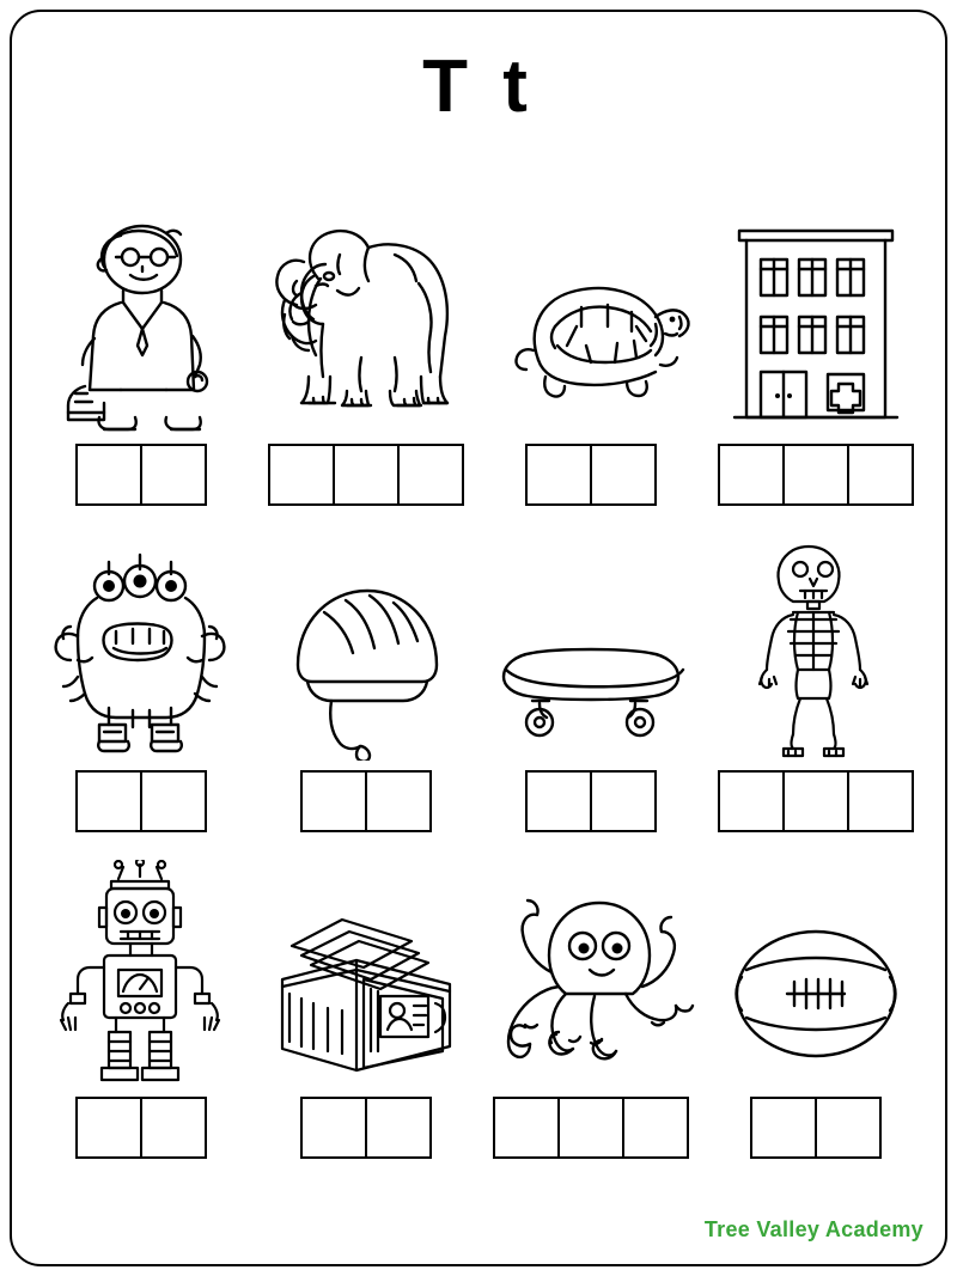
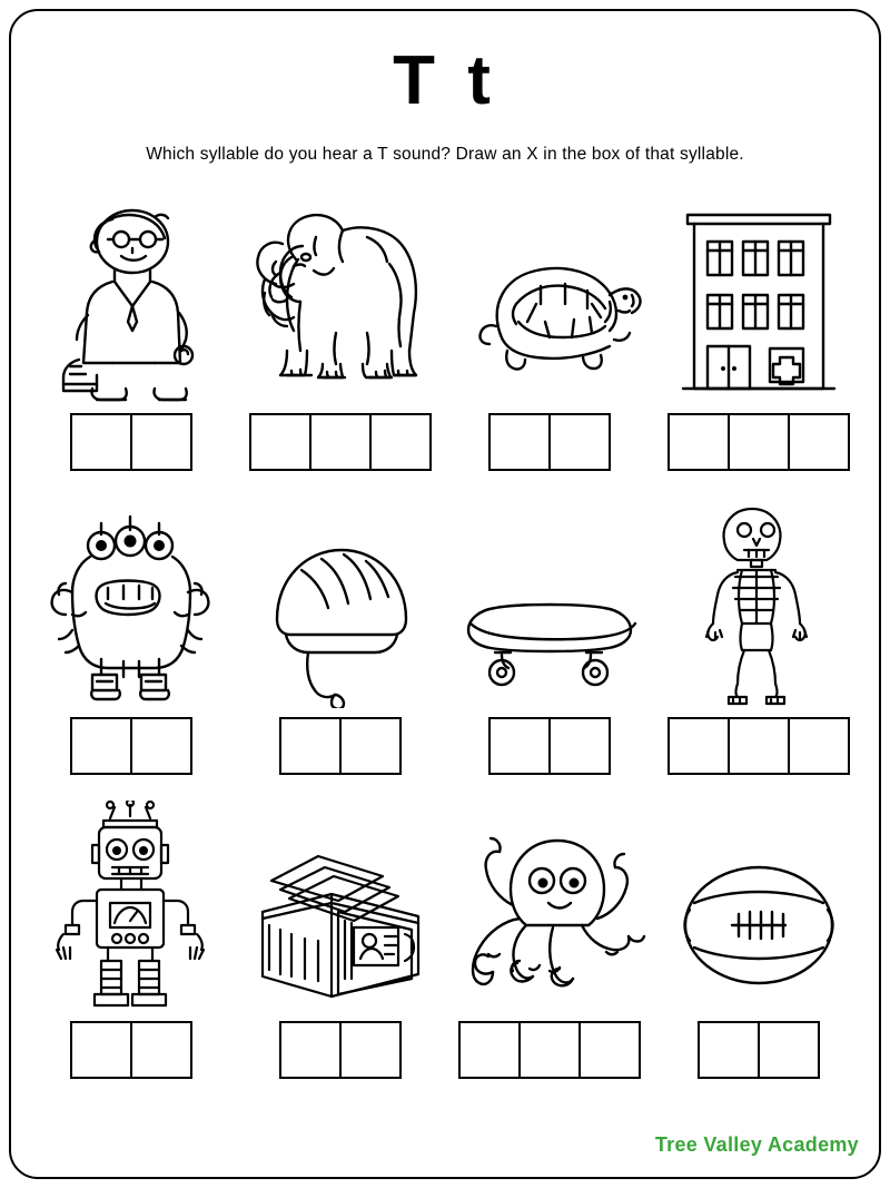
  T t
+ Which syllable do you hear a T sound? Draw an X in the box of that syllable.
  Tree Valley Academy
